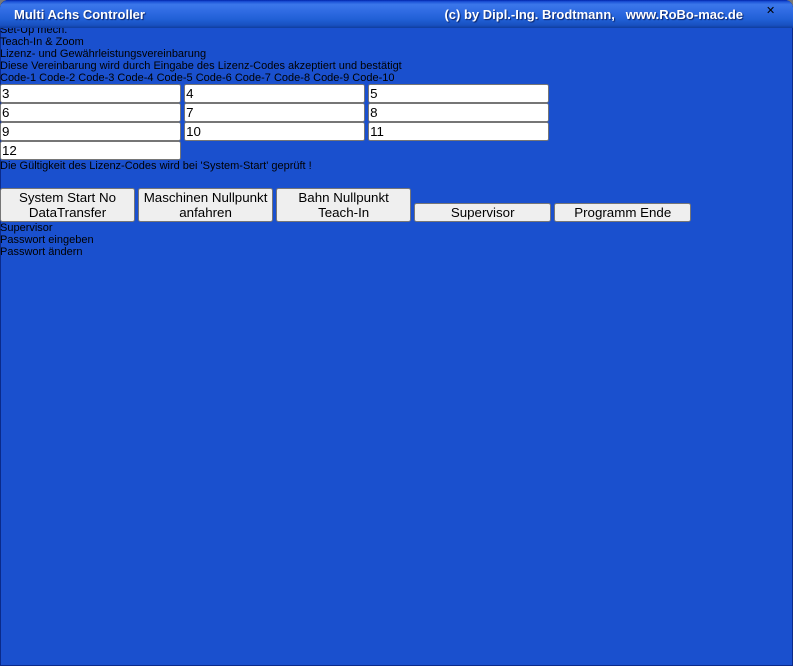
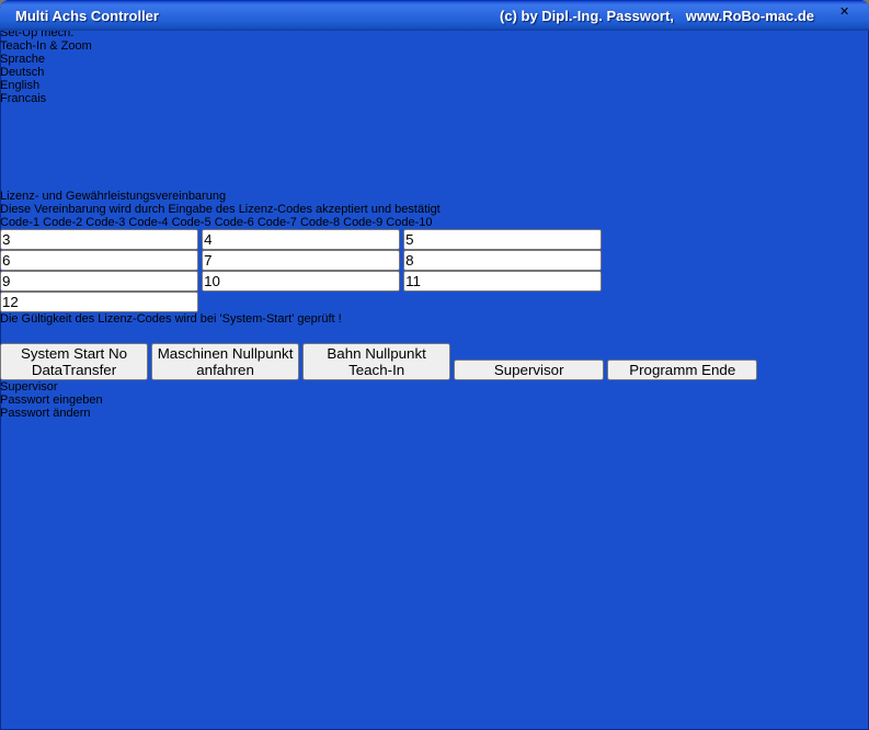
  Multi Achs Controller
- (c) by Dipl.-Ing. Brodtmann, www.RoBo-mac.de
+ (c) by Dipl.-Ing. Passwort, www.RoBo-mac.de
  ✕
  Set-Up mech.
  Teach-In & Zoom
+ Sprache
+ Deutsch
+ English
+ Francais
  Lizenz- und Gewährleistungsvereinbarung
  Diese Vereinbarung wird durch Eingabe des Lizenz-Codes akzeptiert und bestätigt
  Code-1 Code-2 Code-3 Code-4 Code-5 Code-6 Code-7 Code-8 Code-9 Code-10
  3 4 5 6 7 8 9 10 11 12
  Die Gültigkeit des Lizenz-Codes wird bei 'System-Start' geprüft !
  System Start No DataTransfer Maschinen Nullpunkt anfahren Bahn Nullpunkt Teach-In Supervisor Programm Ende
  Supervisor
  Passwort eingeben
  Passwort ändern
